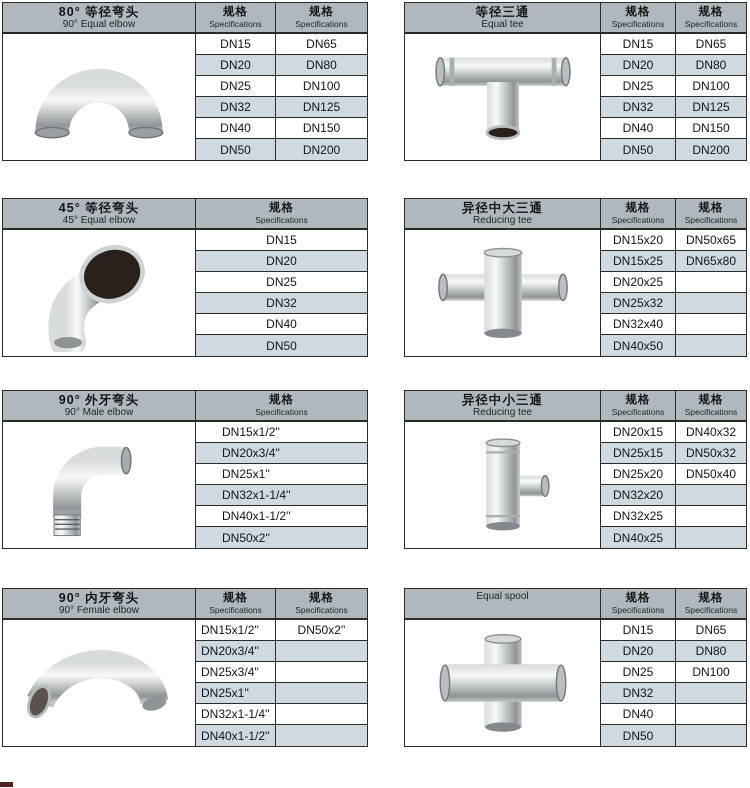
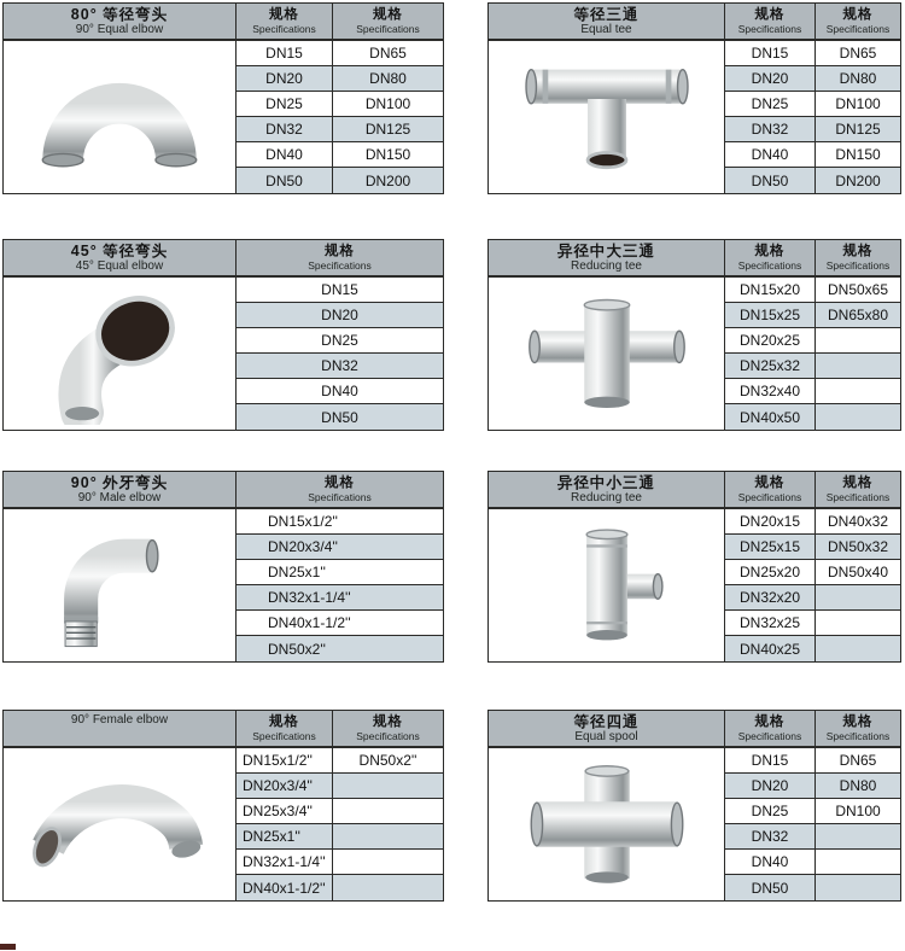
  80° 等径弯头
  90° Equal elbow
  规格
  Specifications
  规格
  Specifications
  DN15
  DN65
  DN20
  DN80
  DN25
  DN100
  DN32
  DN125
  DN40
  DN150
  DN50
  DN200
  等径三通
  Equal tee
  规格
  Specifications
  规格
  Specifications
  DN15
  DN65
  DN20
  DN80
  DN25
  DN100
  DN32
  DN125
  DN40
  DN150
  DN50
  DN200
  45° 等径弯头
  45° Equal elbow
  规格
  Specifications
  DN15
  DN20
  DN25
  DN32
  DN40
  DN50
  异径中大三通
  Reducing tee
  规格
  Specifications
  规格
  Specifications
  DN15x20
  DN50x65
  DN15x25
  DN65x80
  DN20x25
  DN25x32
  DN32x40
  DN40x50
  90° 外牙弯头
  90° Male elbow
  规格
  Specifications
  DN15x1/2''
  DN20x3/4''
  DN25x1''
  DN32x1-1/4''
  DN40x1-1/2''
  DN50x2''
  异径中小三通
  Reducing tee
  规格
  Specifications
  规格
  Specifications
  DN20x15
  DN40x32
  DN25x15
  DN50x32
  DN25x20
  DN50x40
  DN32x20
  DN32x25
  DN40x25
- 90° 内牙弯头
  90° Female elbow
  规格
  Specifications
  规格
  Specifications
  DN15x1/2''
  DN50x2''
  DN20x3/4''
  DN25x3/4''
  DN25x1''
  DN32x1-1/4''
  DN40x1-1/2''
+ 等径四通
  Equal spool
  规格
  Specifications
  规格
  Specifications
  DN15
  DN65
  DN20
  DN80
  DN25
  DN100
  DN32
  DN40
  DN50
